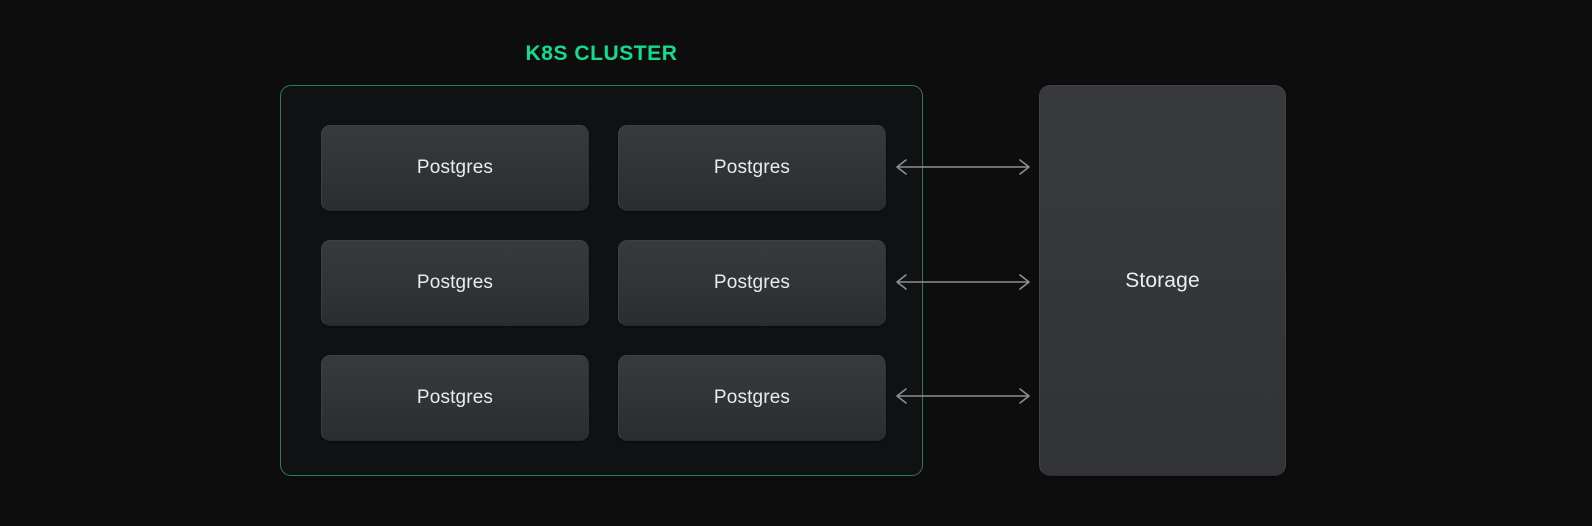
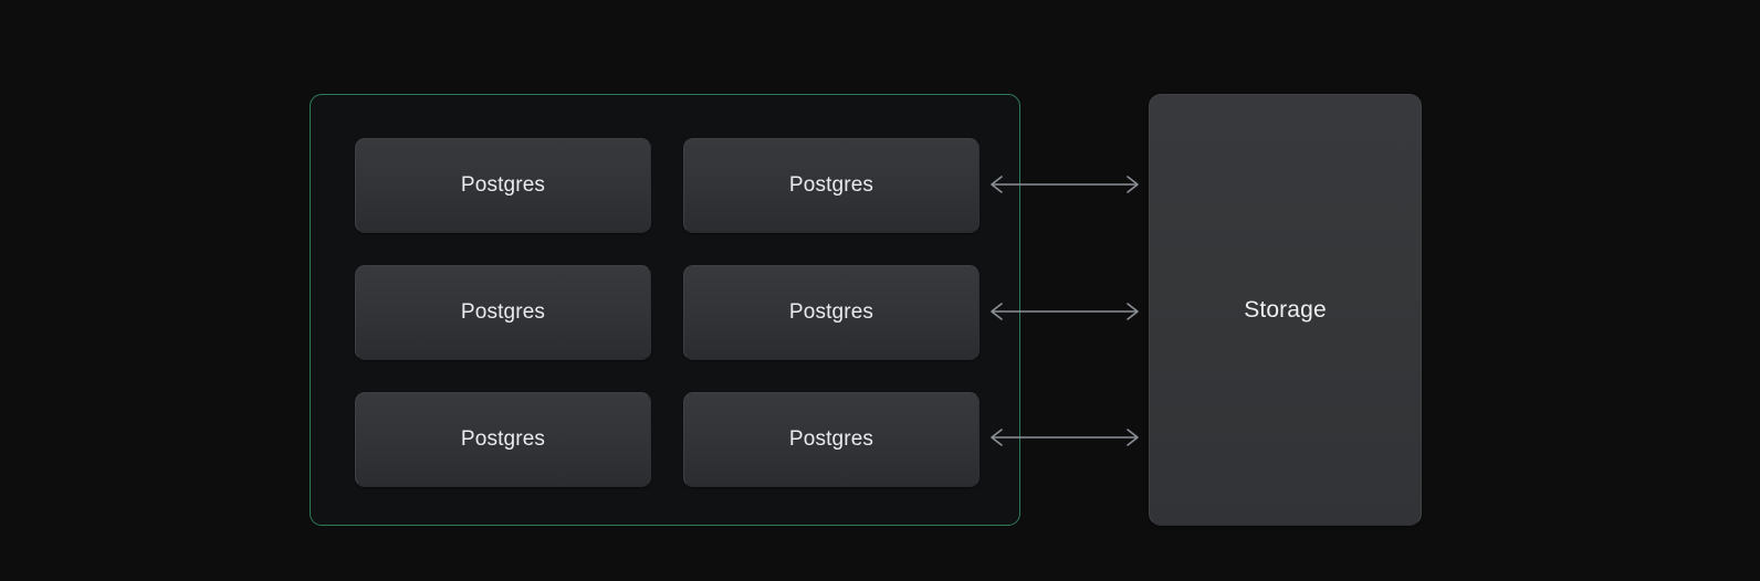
- K8S CLUSTER
  Postgres
  Postgres
  Postgres
  Postgres
  Postgres
  Postgres
  Storage
